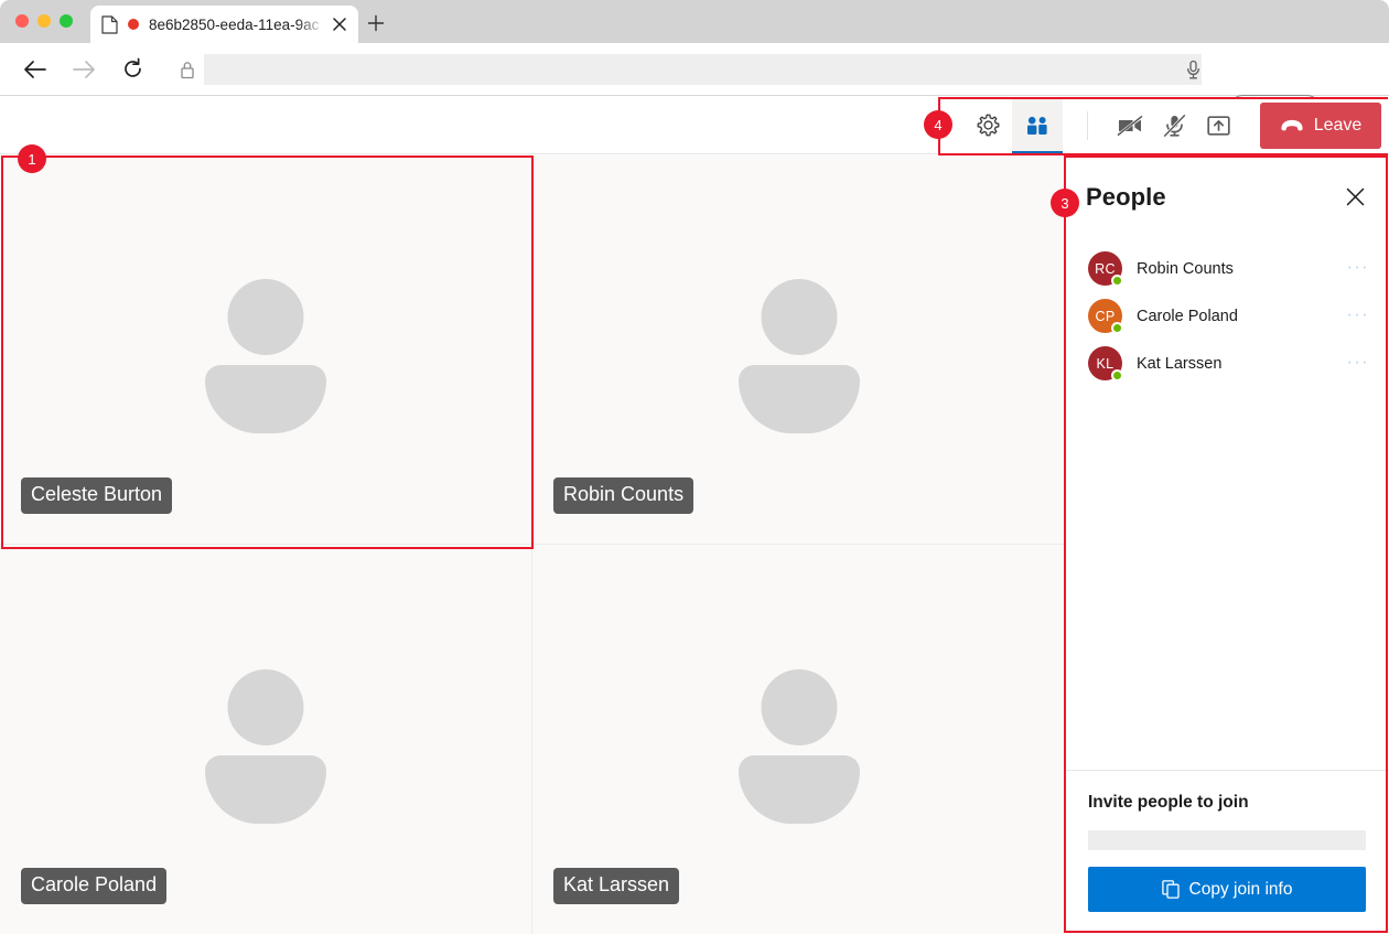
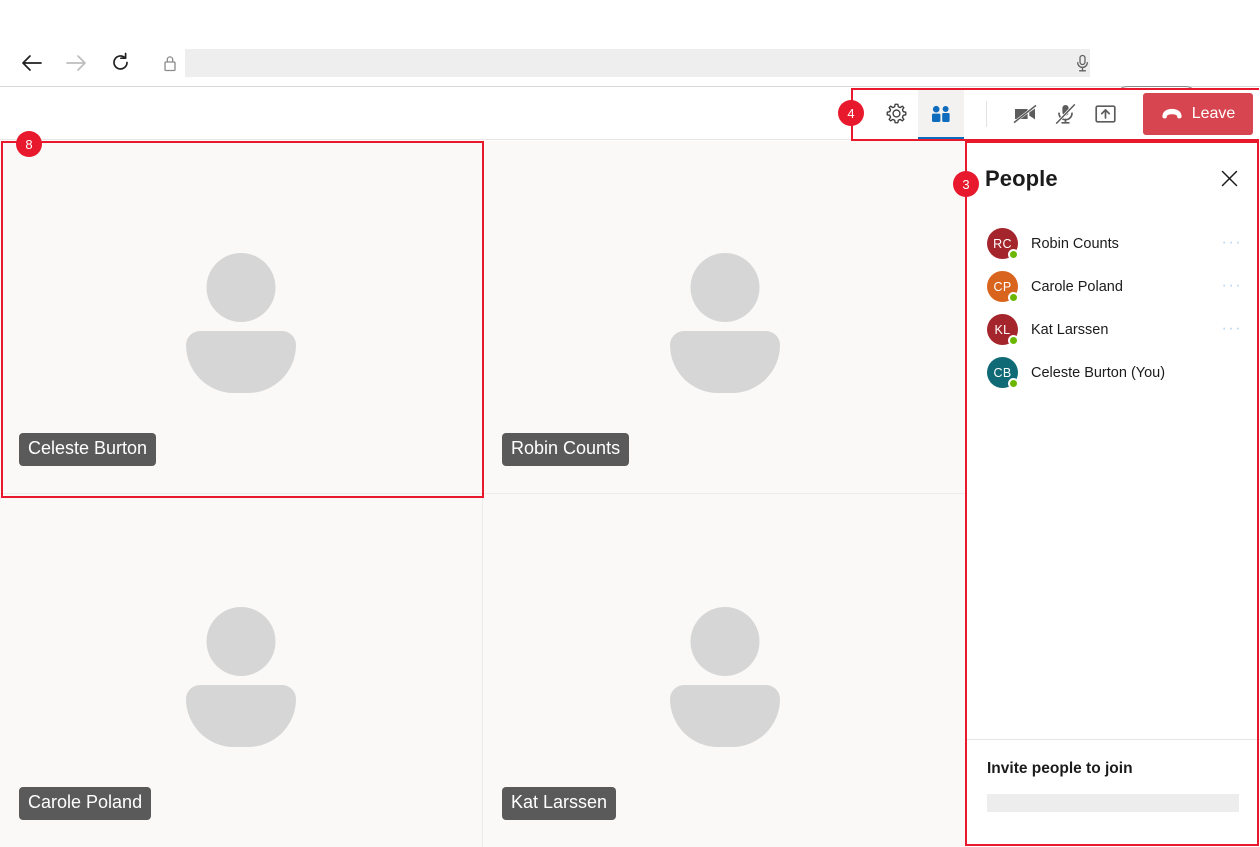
- 8e6b2850-eeda-11ea-9ac
  Leave
  Celeste Burton
  Robin Counts
  Carole Poland
  Kat Larssen
  People
  RC
  Robin Counts
  ···
  CP
  Carole Poland
  ···
  KL
  Kat Larssen
  ···
+ CB
+ Celeste Burton (You)
  Invite people to join
- Copy join info
- 1
+ 8
  4
  3
